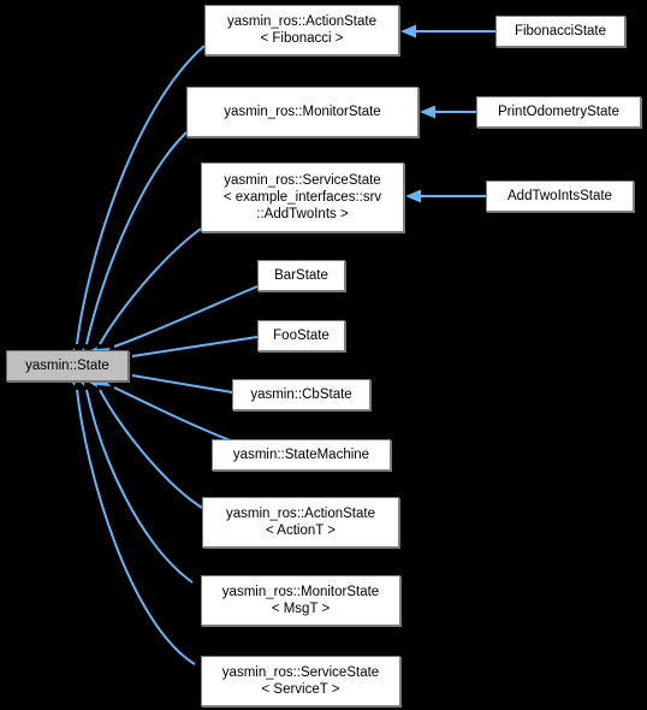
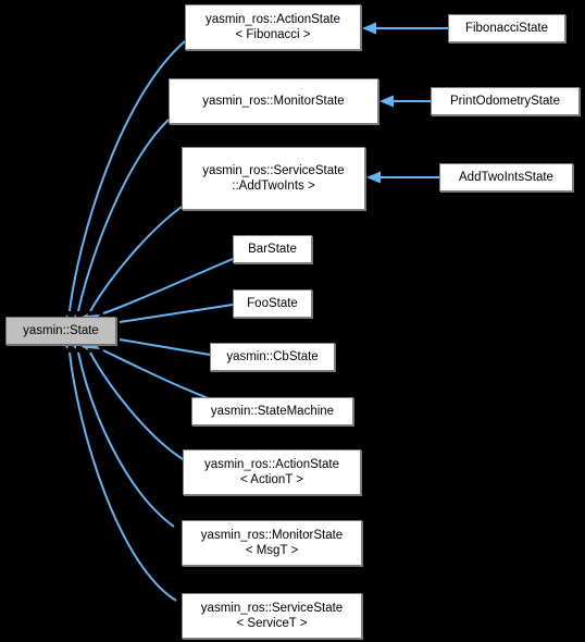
  yasmin::State
  yasmin_ros::ActionState
  < Fibonacci >
  FibonacciState
  yasmin_ros::MonitorState
  PrintOdometryState
  yasmin_ros::ServiceState
- < example_interfaces::srv
  ::AddTwoInts >
  AddTwoIntsState
  BarState
  FooState
  yasmin::CbState
  yasmin::StateMachine
  yasmin_ros::ActionState
  < ActionT >
  yasmin_ros::MonitorState
  < MsgT >
  yasmin_ros::ServiceState
  < ServiceT >
